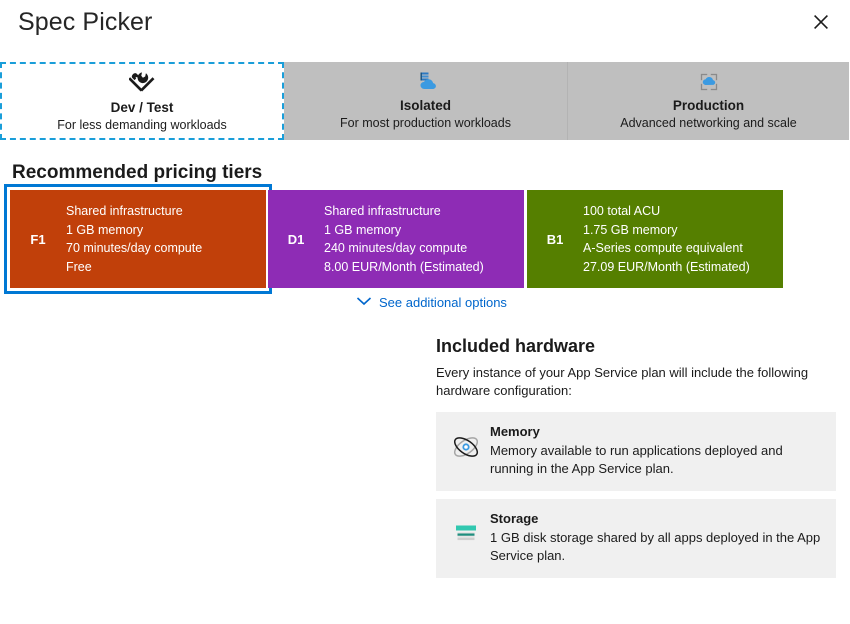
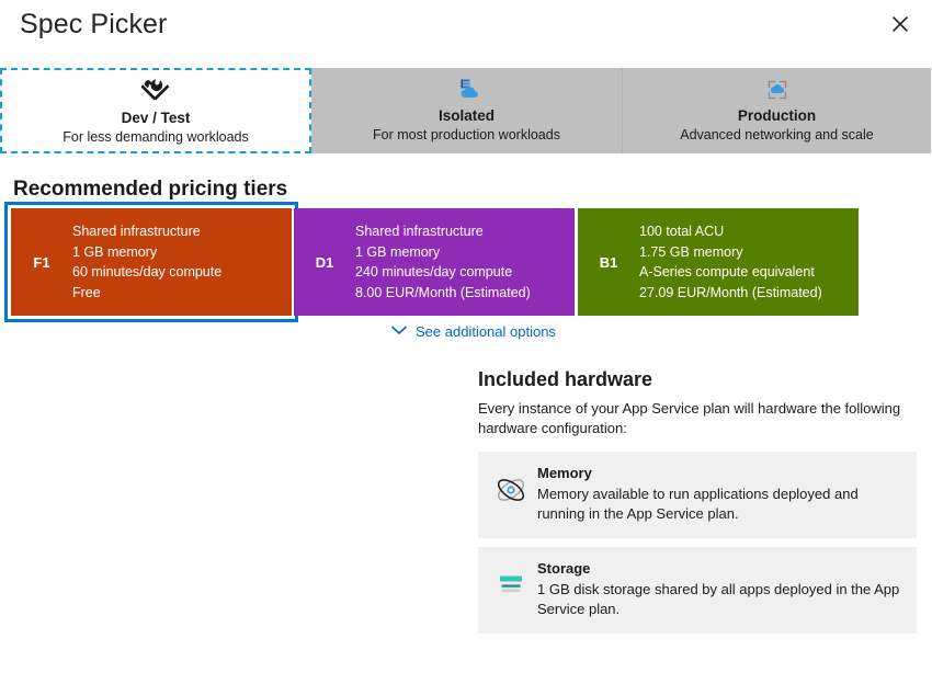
  Spec Picker
  Dev / Test
  For less demanding workloads
  Isolated
  For most production workloads
  Production
  Advanced networking and scale
  Recommended pricing tiers
  F1
  Shared infrastructure
  1 GB memory
- 70 minutes/day compute
+ 60 minutes/day compute
  Free
  D1
  Shared infrastructure
  1 GB memory
  240 minutes/day compute
  8.00 EUR/Month (Estimated)
  B1
  100 total ACU
  1.75 GB memory
  A-Series compute equivalent
  27.09 EUR/Month (Estimated)
  See additional options
  Included hardware
- Every instance of your App Service plan will include the following hardware configuration:
+ Every instance of your App Service plan will hardware the following hardware configuration:
  Memory
  Memory available to run applications deployed and running in the App Service plan.
  Storage
  1 GB disk storage shared by all apps deployed in the App Service plan.
